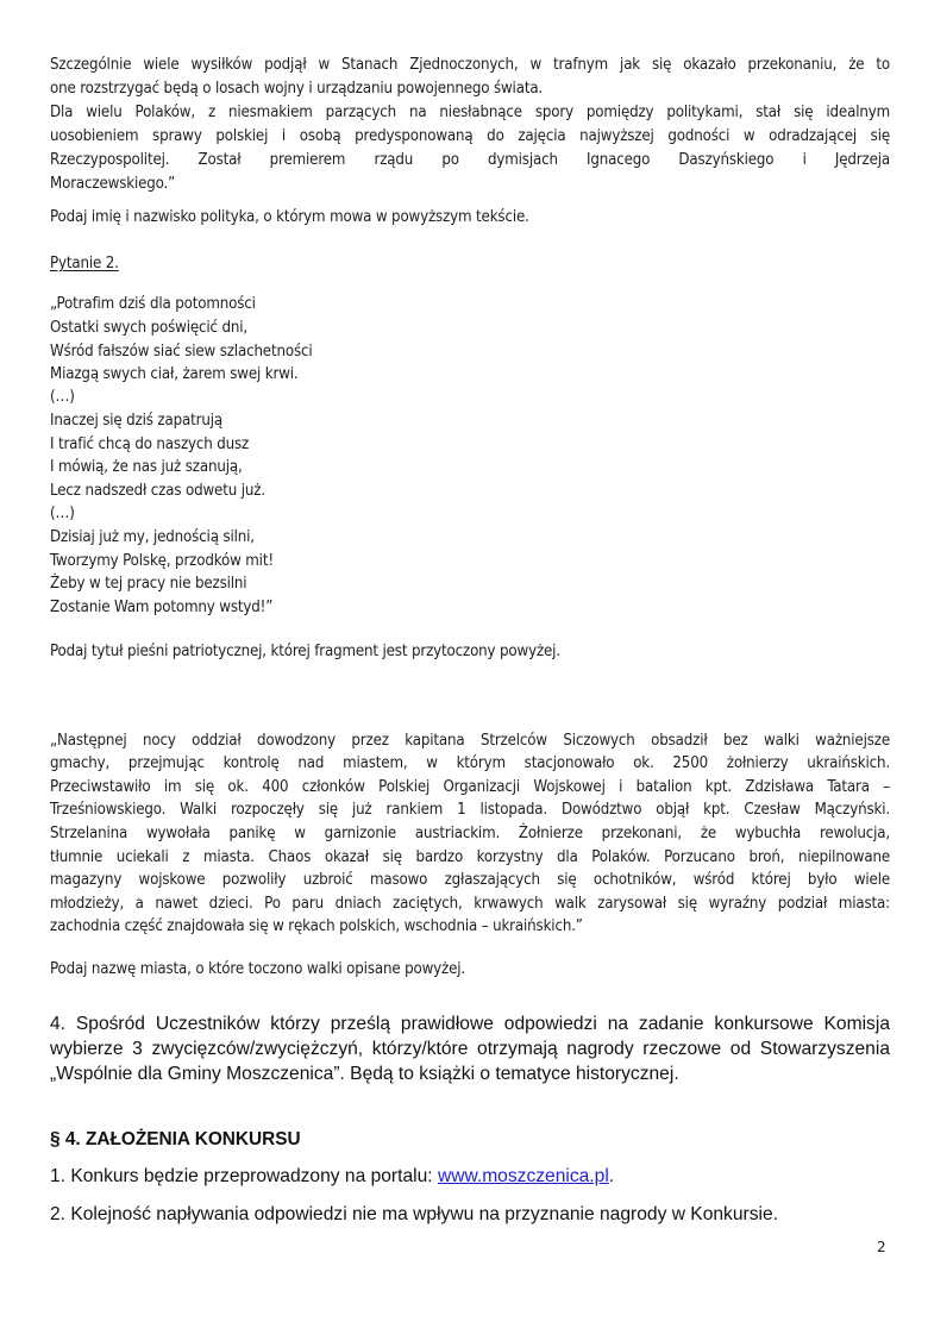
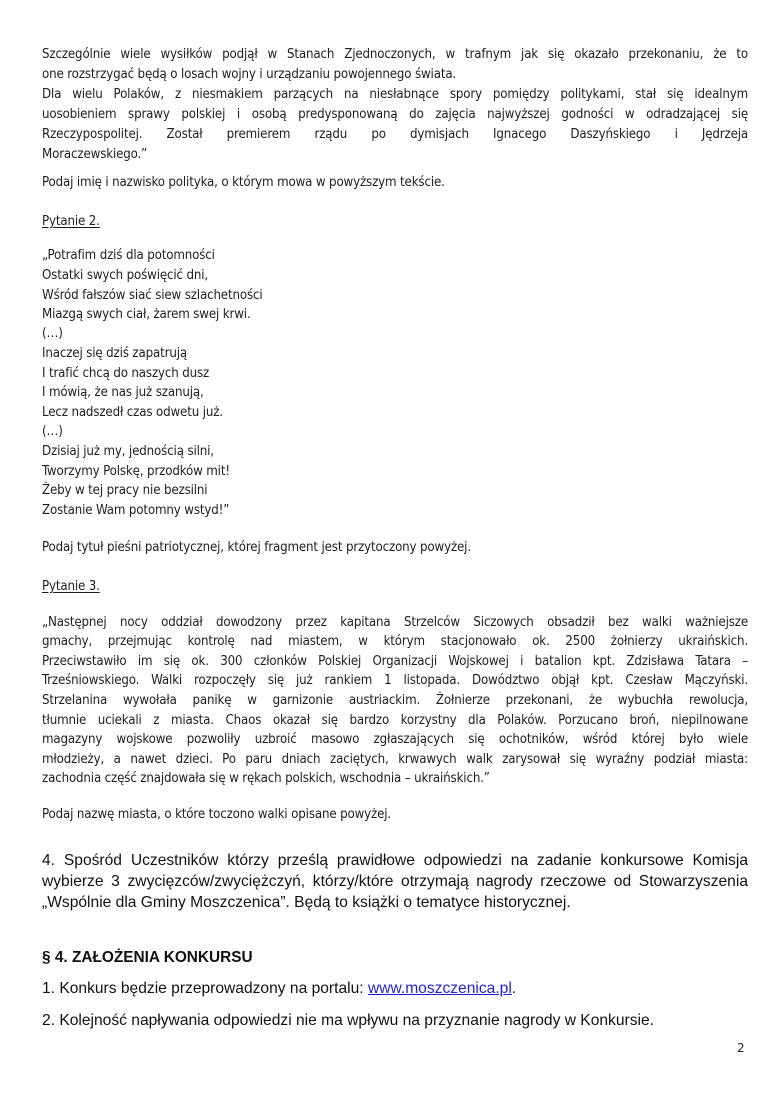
  Szczególnie wiele wysiłków podjął w Stanach Zjednoczonych, w trafnym jak się okazało przekonaniu, że to
  one rozstrzygać będą o losach wojny i urządzaniu powojennego świata.
  Dla wielu Polaków, z niesmakiem parzących na niesłabnące spory pomiędzy politykami, stał się idealnym
  uosobieniem sprawy polskiej i osobą predysponowaną do zajęcia najwyższej godności w odradzającej się
  Rzeczypospolitej. Został premierem rządu po dymisjach Ignacego Daszyńskiego i Jędrzeja
  Moraczewskiego.”
  Podaj imię i nazwisko polityka, o którym mowa w powyższym tekście.
  Pytanie 2.
  „Potrafim dziś dla potomności
  Ostatki swych poświęcić dni,
  Wśród fałszów siać siew szlachetności
  Miazgą swych ciał, żarem swej krwi.
  (…)
  Inaczej się dziś zapatrują
  I trafić chcą do naszych dusz
  I mówią, że nas już szanują,
  Lecz nadszedł czas odwetu już.
  (…)
  Dzisiaj już my, jednością silni,
  Tworzymy Polskę, przodków mit!
  Żeby w tej pracy nie bezsilni
  Zostanie Wam potomny wstyd!”
  Podaj tytuł pieśni patriotycznej, której fragment jest przytoczony powyżej.
+ Pytanie 3.
  „Następnej nocy oddział dowodzony przez kapitana Strzelców Siczowych obsadził bez walki ważniejsze
  gmachy, przejmując kontrolę nad miastem, w którym stacjonowało ok. 2500 żołnierzy ukraińskich.
- Przeciwstawiło im się ok. 400 członków Polskiej Organizacji Wojskowej i batalion kpt. Zdzisława Tatara –
+ Przeciwstawiło im się ok. 300 członków Polskiej Organizacji Wojskowej i batalion kpt. Zdzisława Tatara –
  Trześniowskiego. Walki rozpoczęły się już rankiem 1 listopada. Dowództwo objął kpt. Czesław Mączyński.
  Strzelanina wywołała panikę w garnizonie austriackim. Żołnierze przekonani, że wybuchła rewolucja,
  tłumnie uciekali z miasta. Chaos okazał się bardzo korzystny dla Polaków. Porzucano broń, niepilnowane
  magazyny wojskowe pozwoliły uzbroić masowo zgłaszających się ochotników, wśród której było wiele
  młodzieży, a nawet dzieci. Po paru dniach zaciętych, krwawych walk zarysował się wyraźny podział miasta:
  zachodnia część znajdowała się w rękach polskich, wschodnia – ukraińskich.”
  Podaj nazwę miasta, o które toczono walki opisane powyżej.
  4. Spośród Uczestników którzy prześlą prawidłowe odpowiedzi na zadanie konkursowe Komisja
  wybierze 3 zwycięzców/zwyciężczyń, którzy/które otrzymają nagrody rzeczowe od Stowarzyszenia
  „Wspólnie dla Gminy Moszczenica”. Będą to książki o tematyce historycznej.
  § 4. ZAŁOŻENIA KONKURSU
  1. Konkurs będzie przeprowadzony na portalu: www.moszczenica.pl.
  2. Kolejność napływania odpowiedzi nie ma wpływu na przyznanie nagrody w Konkursie.
  2
